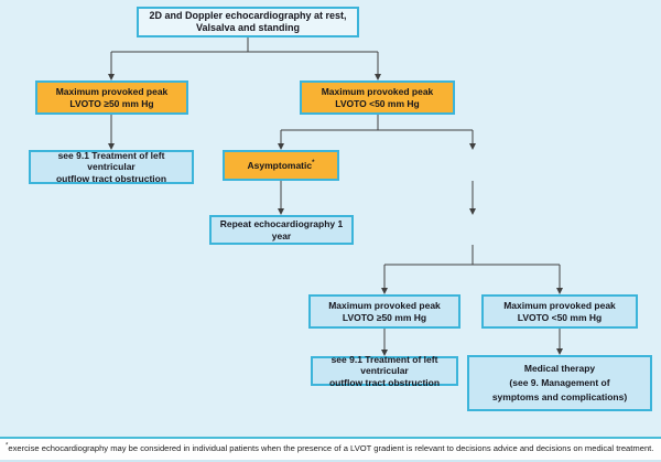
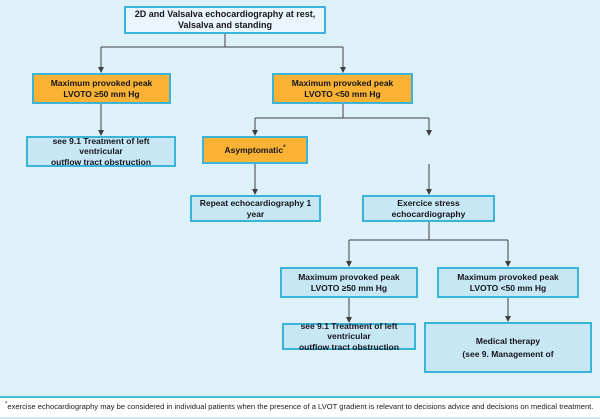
- 2D and Doppler echocardiography at rest,
+ 2D and Valsalva echocardiography at rest,
  Valsalva and standing
  Maximum provoked peak
  LVOTO ≥50 mm Hg
  Maximum provoked peak
  LVOTO <50 mm Hg
  see 9.1 Treatment of left ventricular
  outflow tract obstruction
  Asymptomatic
  Repeat echocardiography 1 year
+ Exercice stress echocardiography
  Maximum provoked peak
  LVOTO ≥50 mm Hg
  Maximum provoked peak
  LVOTO <50 mm Hg
  see 9.1 Treatment of left ventricular
  outflow tract obstruction
  Medical therapy
  (see 9. Management of
- symptoms and complications)
  exercise echocardiography may be considered in individual patients when the presence of a LVOT gradient is relevant to decisions advice and decisions on medical treatment.
